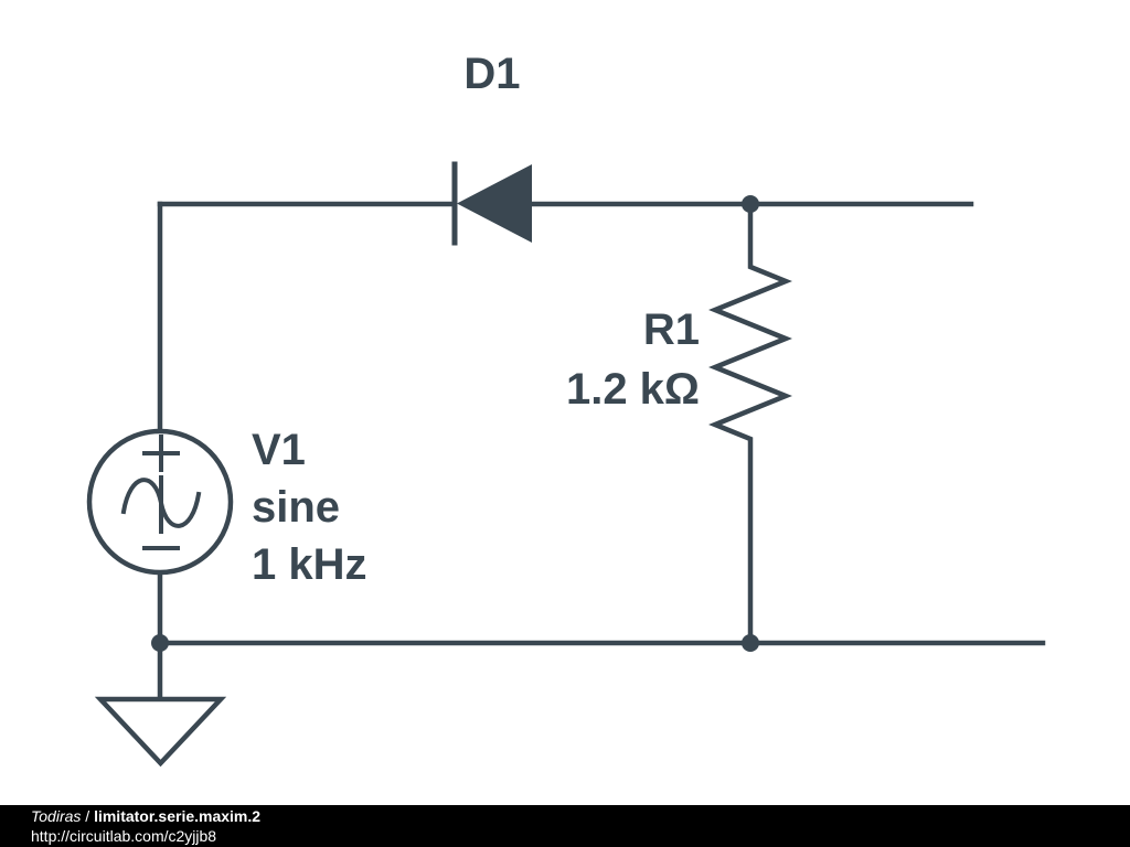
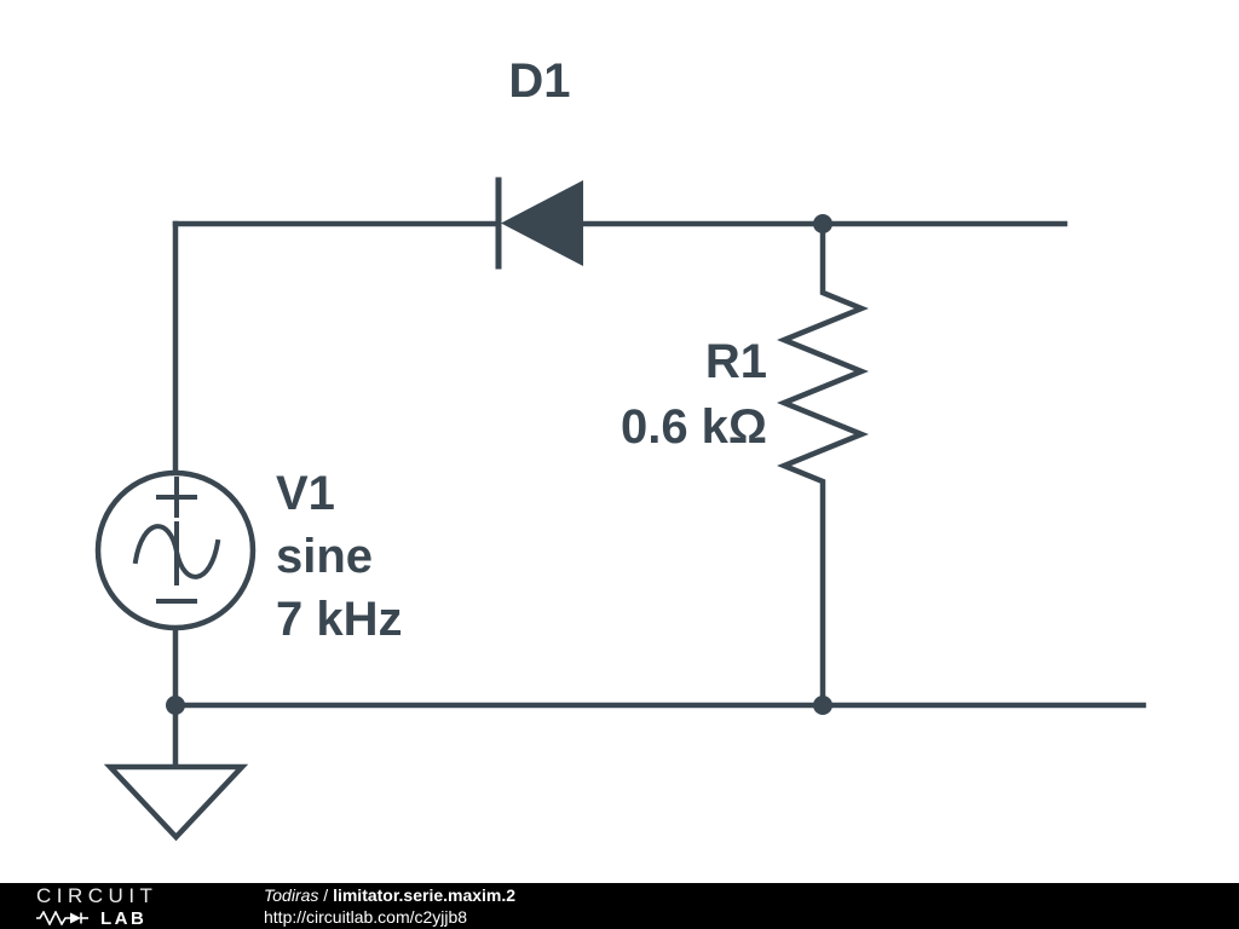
  D1
  R1
- 1.2 kΩ
+ 0.6 kΩ
  V1
  sine
- 1 kHz
+ 7 kHz
+ CIRCUIT
+ LAB
  Todiras / limitator.serie.maxim.2
  http://circuitlab.com/c2yjjb8
